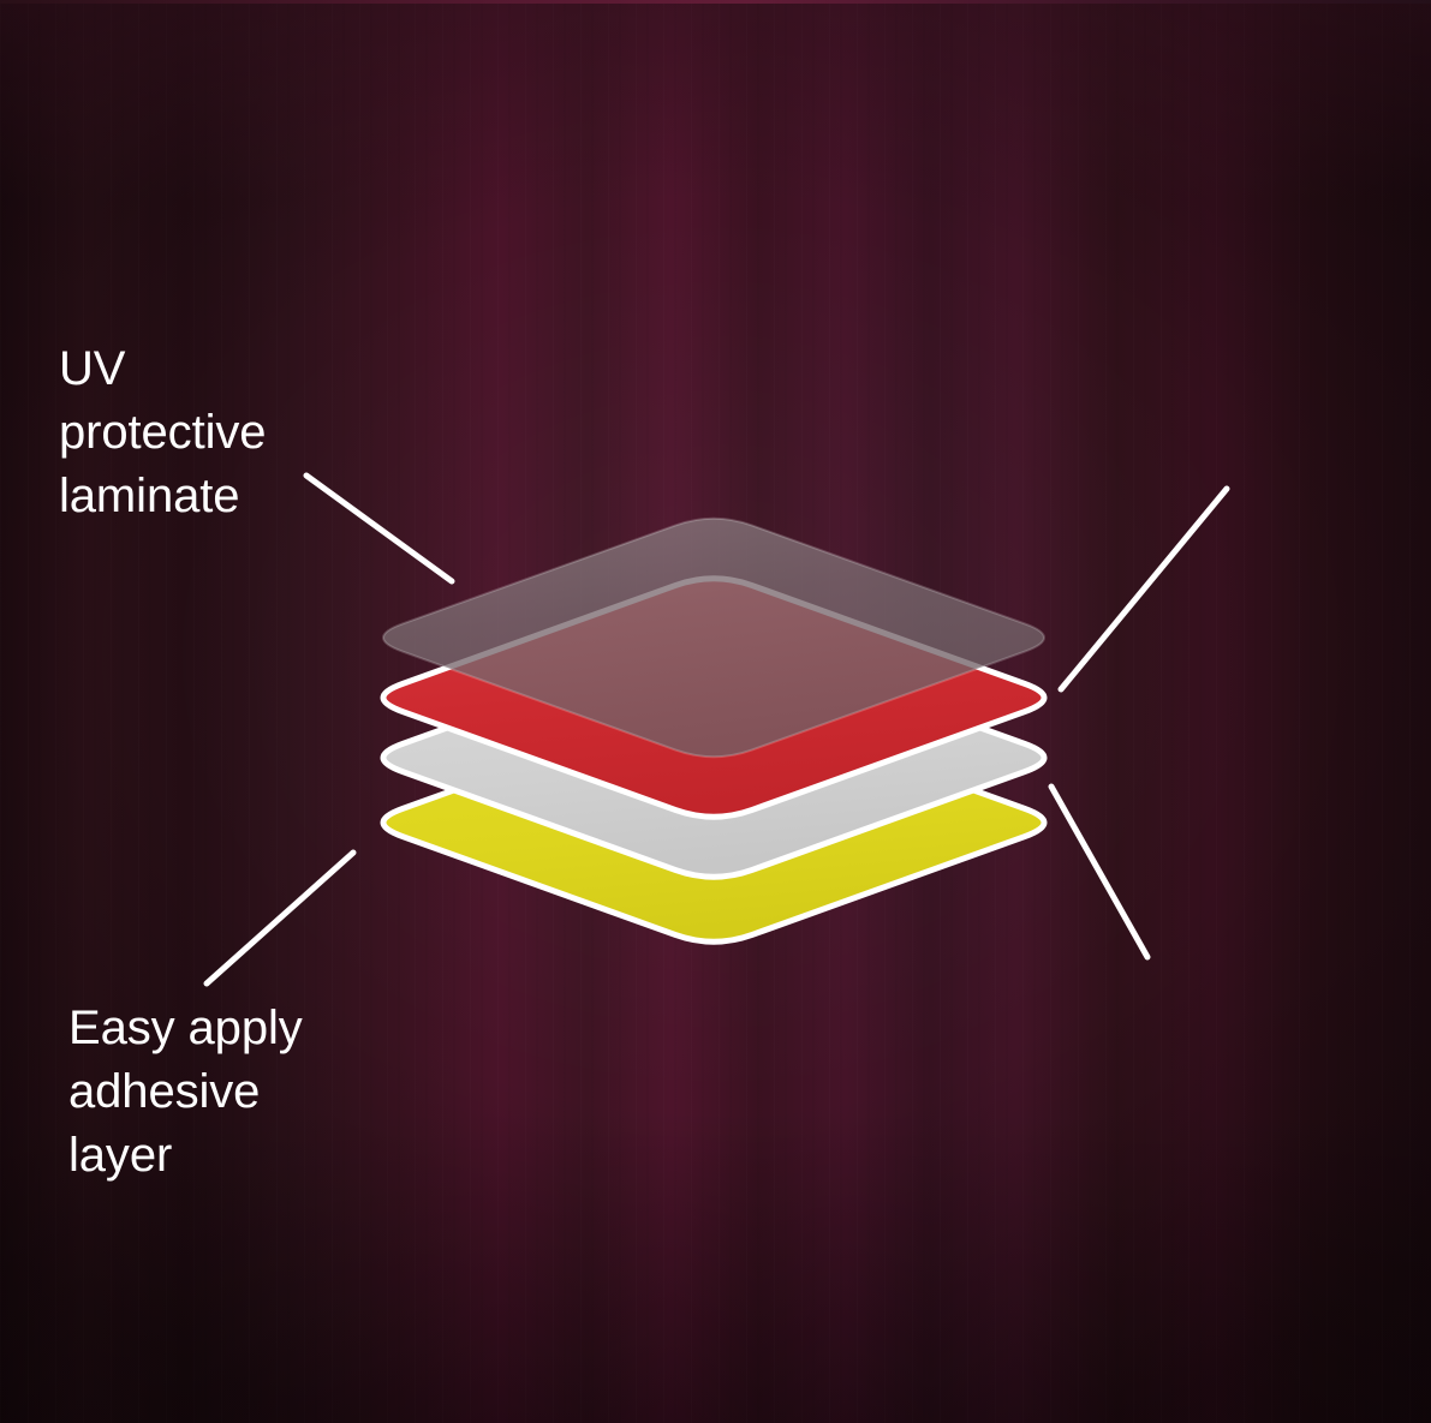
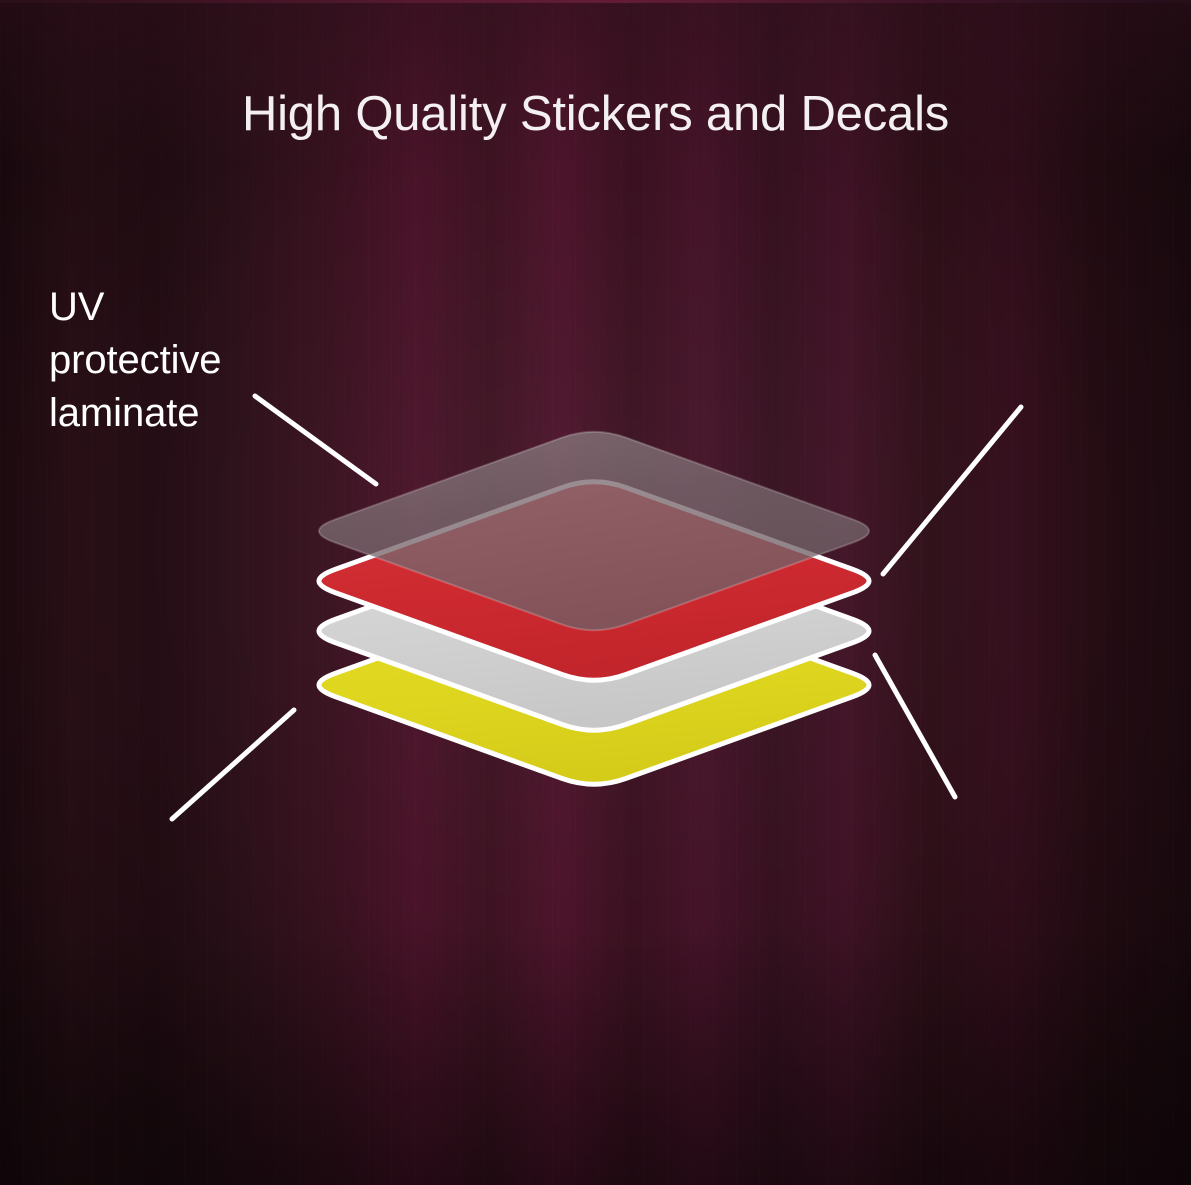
+ High Quality Stickers and Decals
  UV
  protective
  laminate
- Easy apply
- adhesive
- layer
